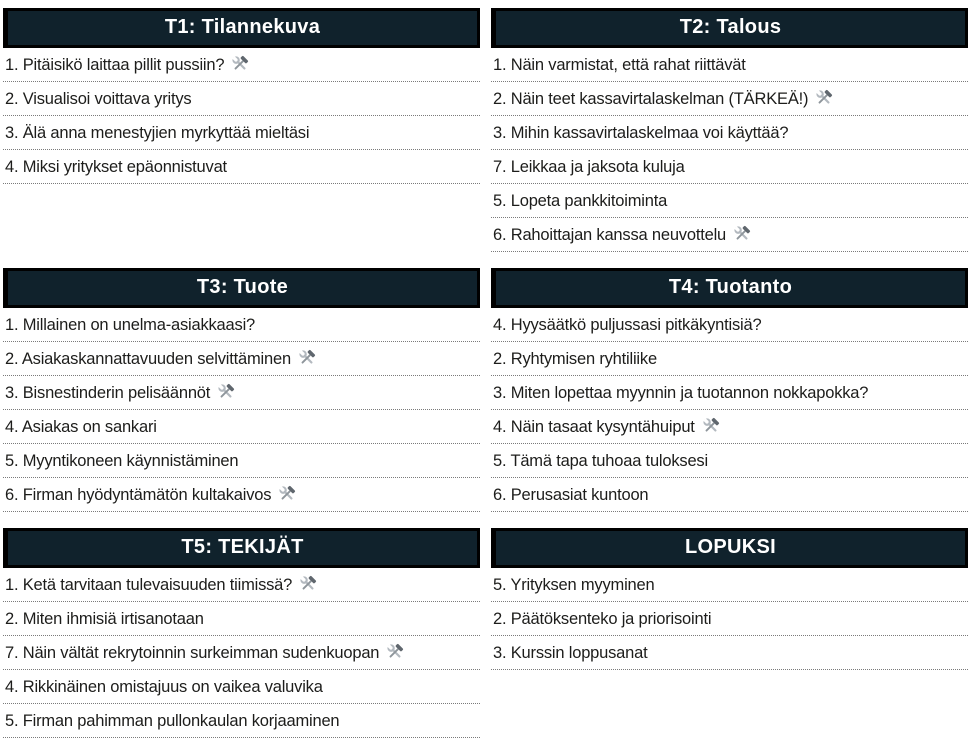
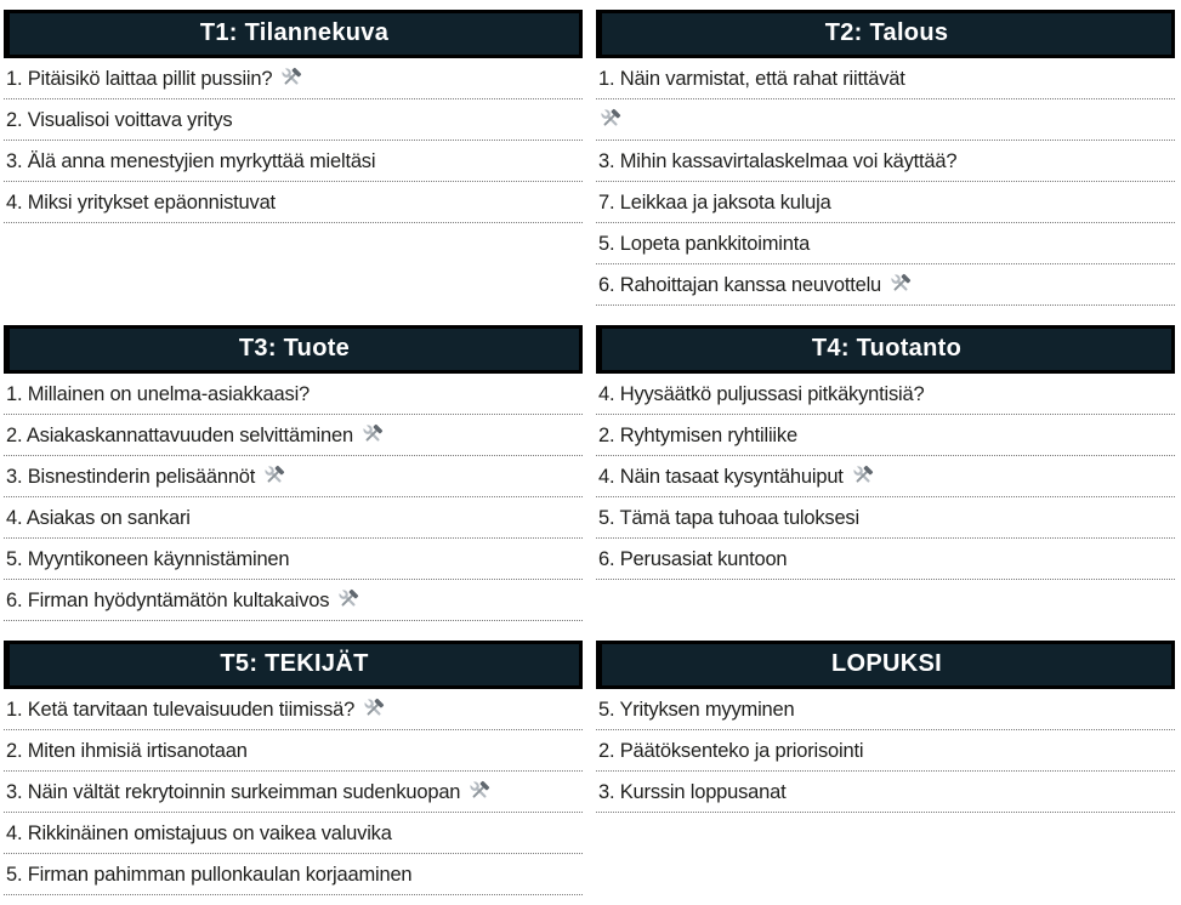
  T1: Tilannekuva
  1. Pitäisikö laittaa pillit pussiin?
  2. Visualisoi voittava yritys
  3. Älä anna menestyjien myrkyttää mieltäsi
  4. Miksi yritykset epäonnistuvat
  T2: Talous
  1. Näin varmistat, että rahat riittävät
- 2. Näin teet kassavirtalaskelman (TÄRKEÄ!)
  3. Mihin kassavirtalaskelmaa voi käyttää?
  7. Leikkaa ja jaksota kuluja
  5. Lopeta pankkitoiminta
  6. Rahoittajan kanssa neuvottelu
  T3: Tuote
  1. Millainen on unelma-asiakkaasi?
  2. Asiakaskannattavuuden selvittäminen
  3. Bisnestinderin pelisäännöt
  4. Asiakas on sankari
  5. Myyntikoneen käynnistäminen
  6. Firman hyödyntämätön kultakaivos
  T4: Tuotanto
  4. Hyysäätkö puljussasi pitkäkyntisiä?
  2. Ryhtymisen ryhtiliike
- 3. Miten lopettaa myynnin ja tuotannon nokkapokka?
  4. Näin tasaat kysyntähuiput
  5. Tämä tapa tuhoaa tuloksesi
  6. Perusasiat kuntoon
  T5: TEKIJÄT
  1. Ketä tarvitaan tulevaisuuden tiimissä?
  2. Miten ihmisiä irtisanotaan
- 7. Näin vältät rekrytoinnin surkeimman sudenkuopan
+ 3. Näin vältät rekrytoinnin surkeimman sudenkuopan
  4. Rikkinäinen omistajuus on vaikea valuvika
  5. Firman pahimman pullonkaulan korjaaminen
  LOPUKSI
  5. Yrityksen myyminen
  2. Päätöksenteko ja priorisointi
  3. Kurssin loppusanat
